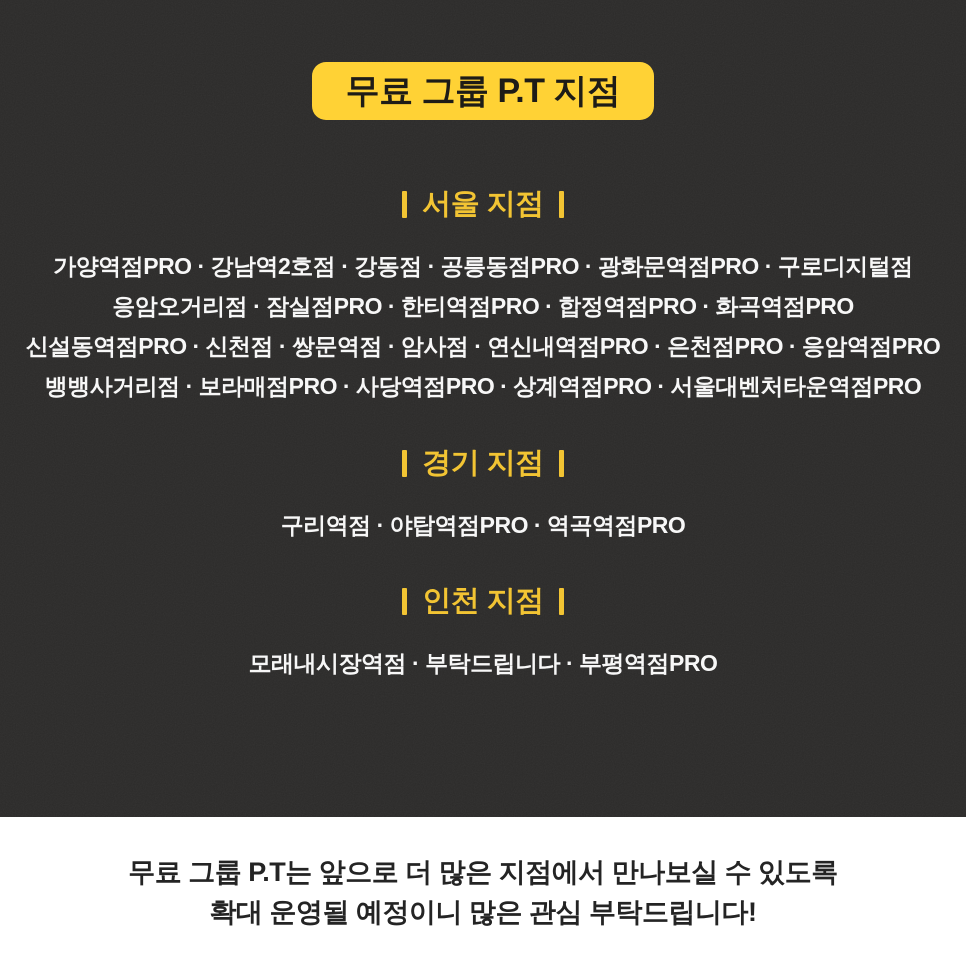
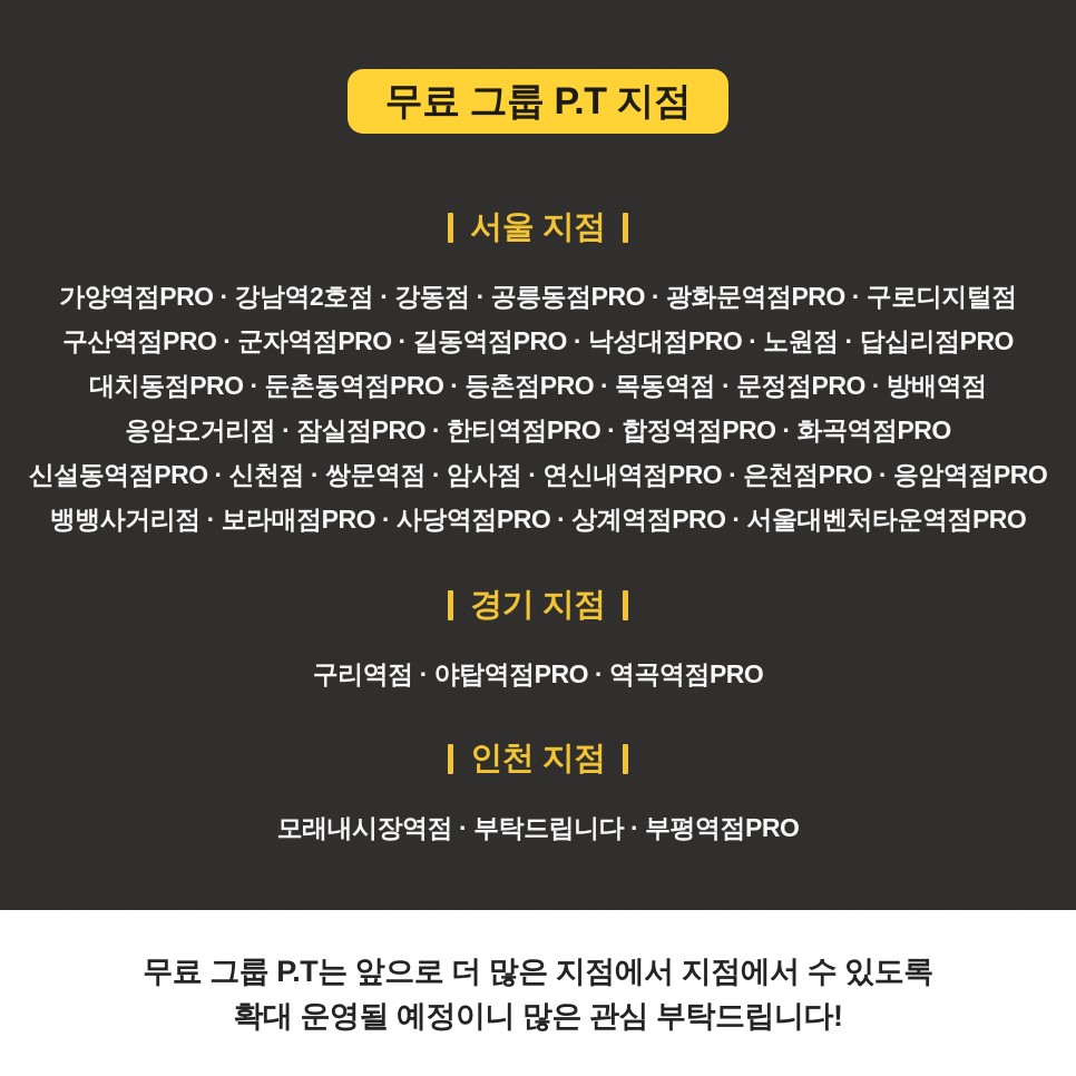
  무료 그룹 P.T 지점
  서울 지점
  가양역점PRO · 강남역2호점 · 강동점 · 공릉동점PRO · 광화문역점PRO · 구로디지털점
+ 구산역점PRO · 군자역점PRO · 길동역점PRO · 낙성대점PRO · 노원점 · 답십리점PRO
+ 대치동점PRO · 둔촌동역점PRO · 등촌점PRO · 목동역점 · 문정점PRO · 방배역점
  응암오거리점 · 잠실점PRO · 한티역점PRO · 합정역점PRO · 화곡역점PRO
  신설동역점PRO · 신천점 · 쌍문역점 · 암사점 · 연신내역점PRO · 은천점PRO · 응암역점PRO
  뱅뱅사거리점 · 보라매점PRO · 사당역점PRO · 상계역점PRO · 서울대벤처타운역점PRO
  경기 지점
  구리역점 · 야탑역점PRO · 역곡역점PRO
  인천 지점
  모래내시장역점 · 부탁드립니다 · 부평역점PRO
- 무료 그룹 P.T는 앞으로 더 많은 지점에서 만나보실 수 있도록
+ 무료 그룹 P.T는 앞으로 더 많은 지점에서 지점에서 수 있도록
  확대 운영될 예정이니 많은 관심 부탁드립니다!
